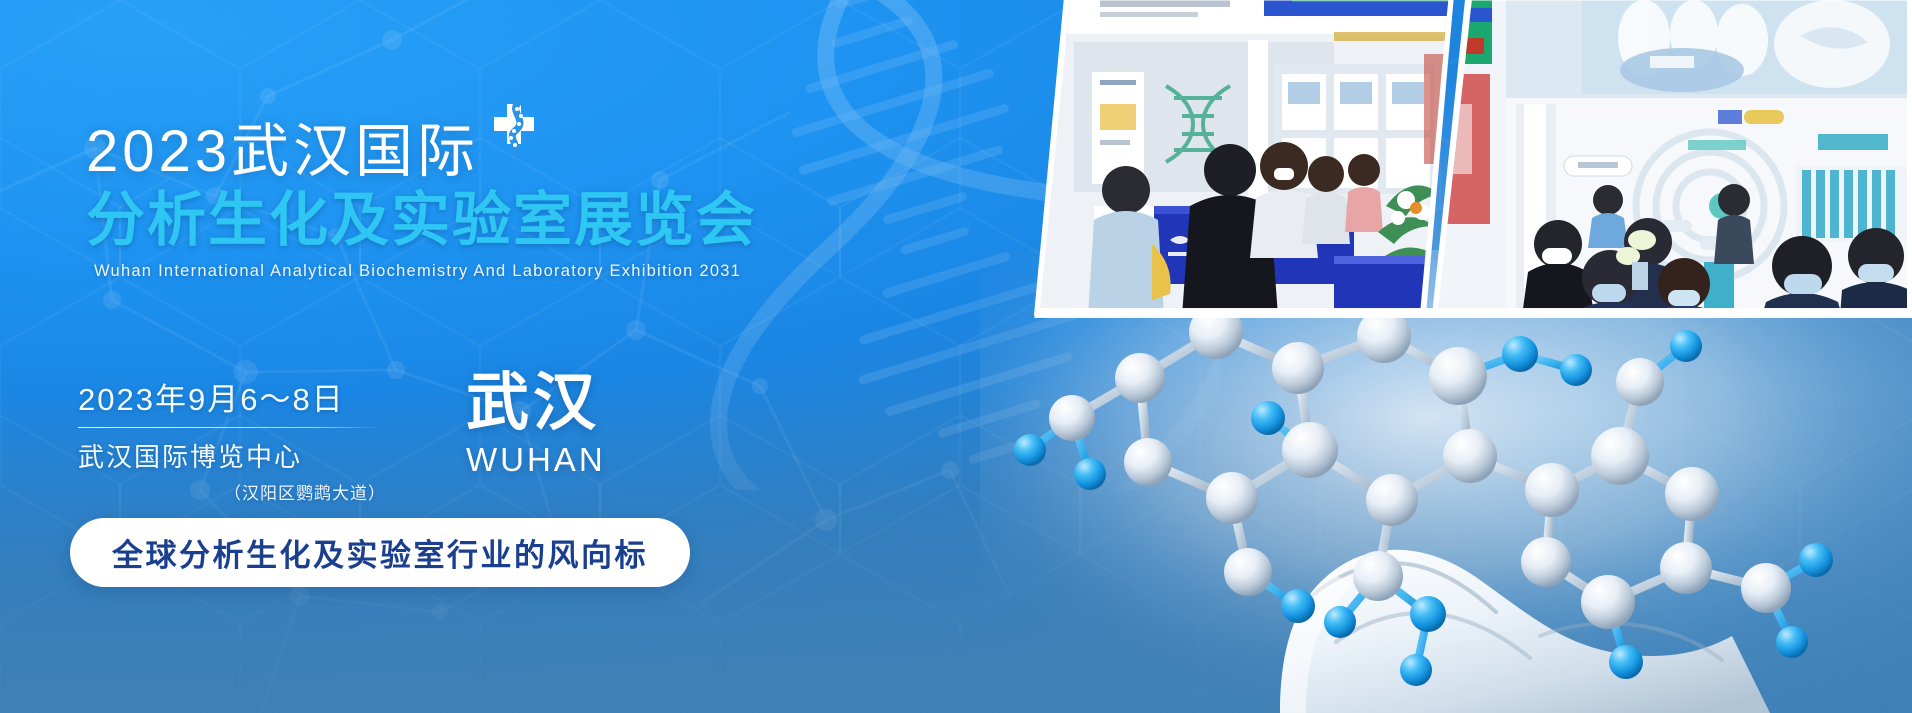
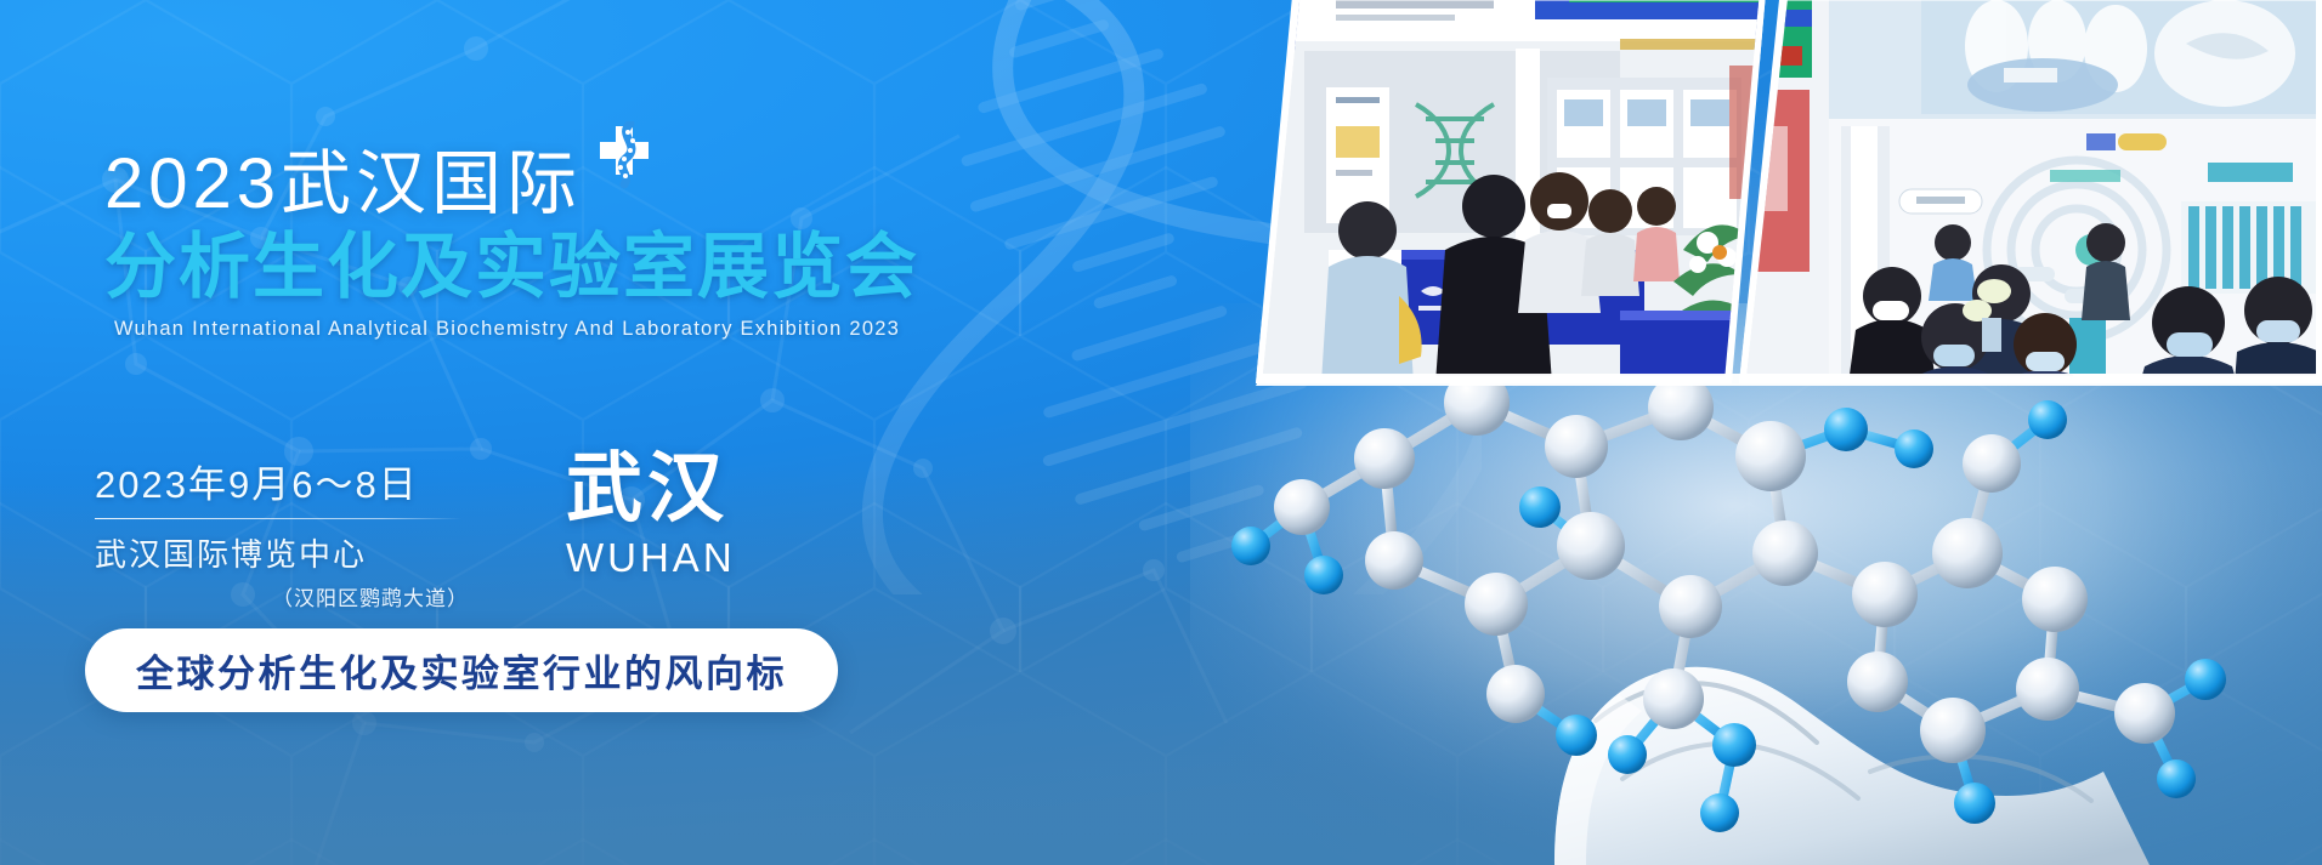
  2023武汉国际
  分析生化及实验室展览会
- Wuhan International Analytical Biochemistry And Laboratory Exhibition 2031
+ Wuhan International Analytical Biochemistry And Laboratory Exhibition 2023
  2023年9月6～8日
  武汉国际博览中心
  （汉阳区鹦鹉大道）
  武汉
  WUHAN
  全球分析生化及实验室行业的风向标
